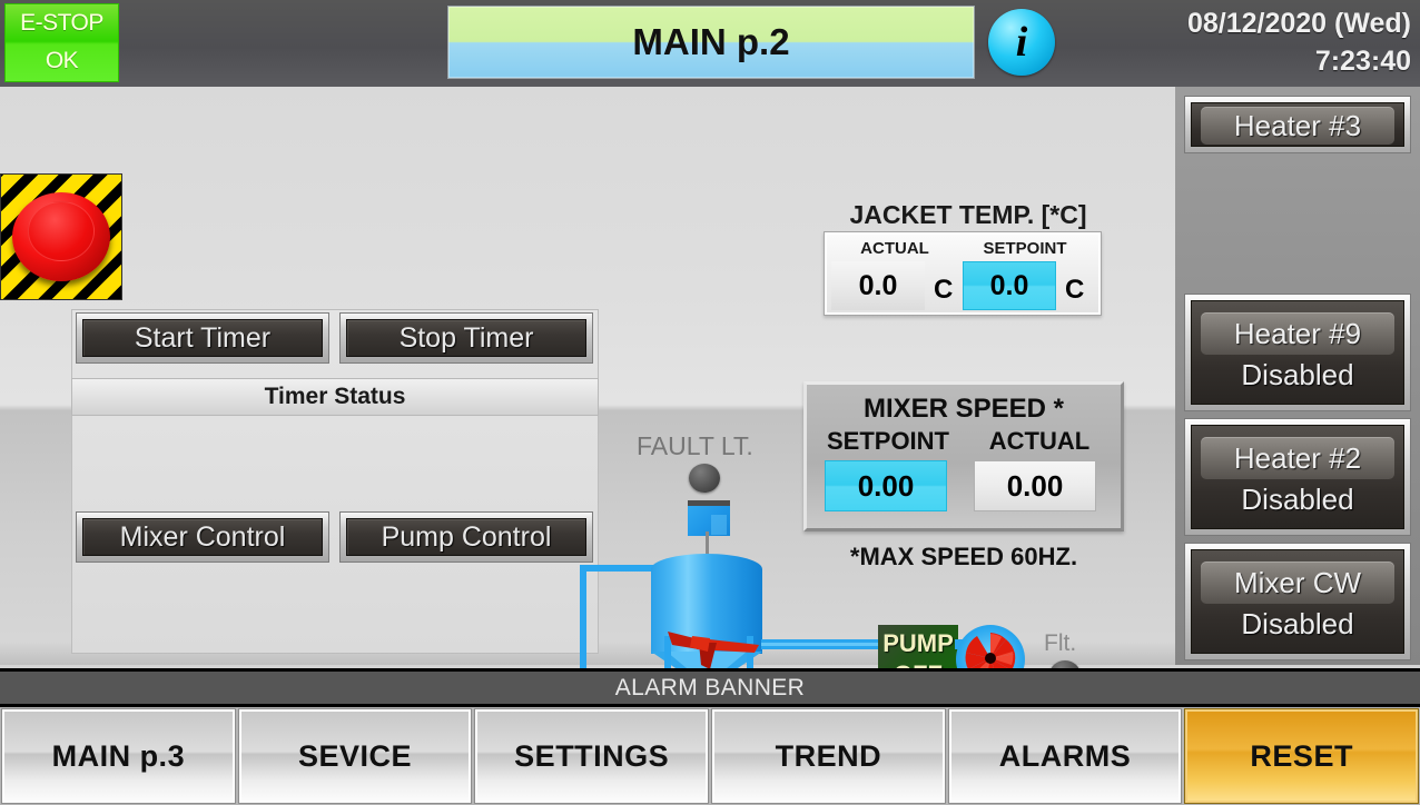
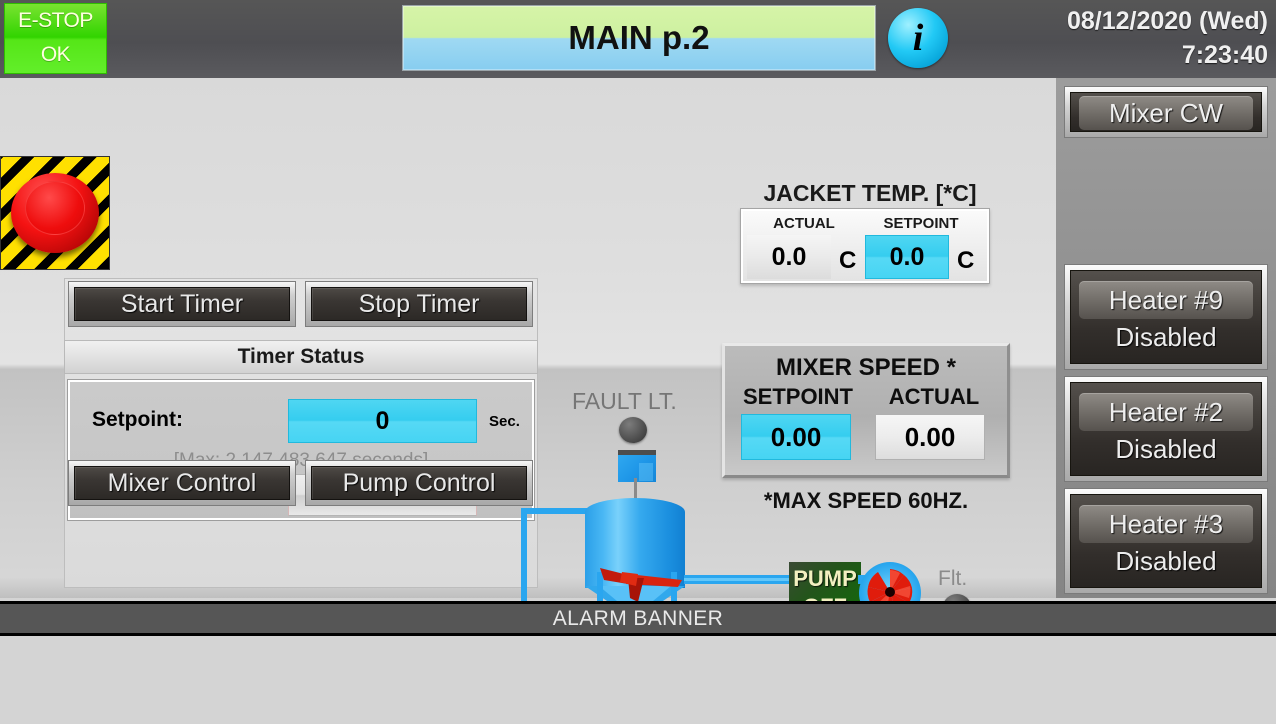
  E-STOP
  OK
  MAIN p.2
  i
  08/12/2020 (Wed)
  7:23:40
  Start Timer
  Stop Timer
  Timer Status
+ Setpoint:
+ 0
+ Sec.
  Mixer Control
  Pump Control
  JACKET TEMP. [*C]
  ACTUAL
  SETPOINT
  0.0
  C
  0.0
  C
  MIXER SPEED *
  SETPOINT
  ACTUAL
  0.00
  0.00
  *MAX SPEED 60HZ.
  FAULT LT.
  PUMP
  Flt.
- Heater #3
+ Mixer CW
  Heater #9
  Disabled
  Heater #2
  Disabled
- Mixer CW
+ Heater #3
  Disabled
  ALARM BANNER
- MAIN p.3
- SEVICE
- SETTINGS
- TREND
- ALARMS
- RESET
